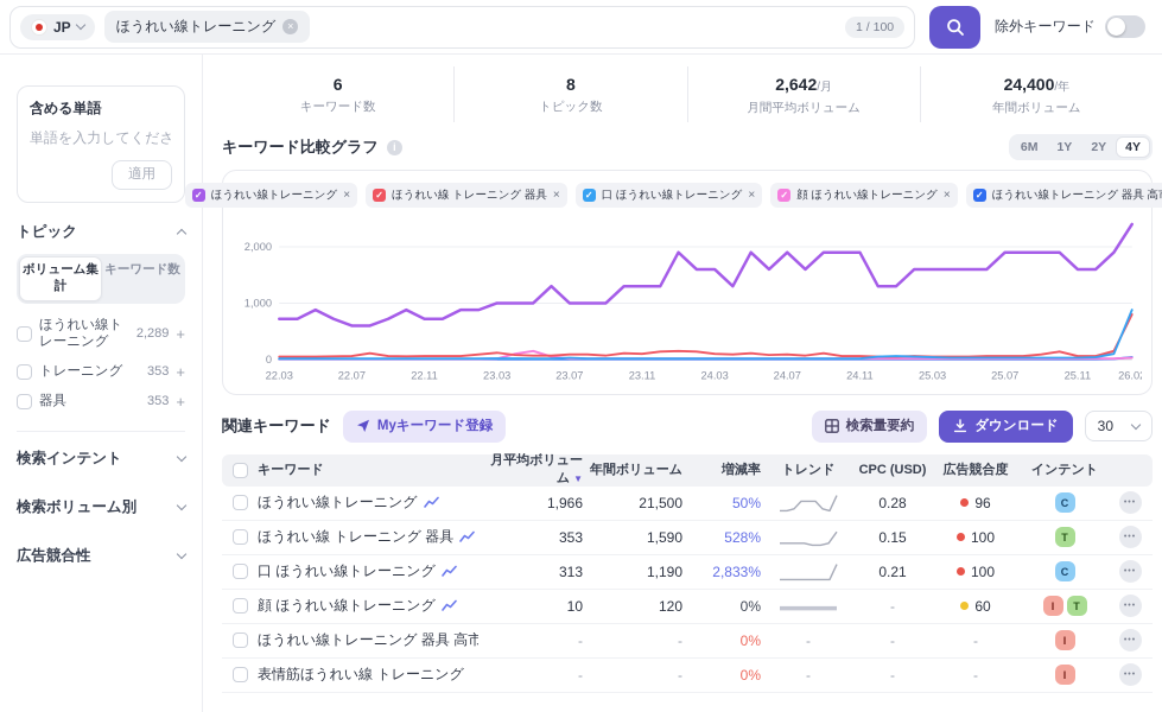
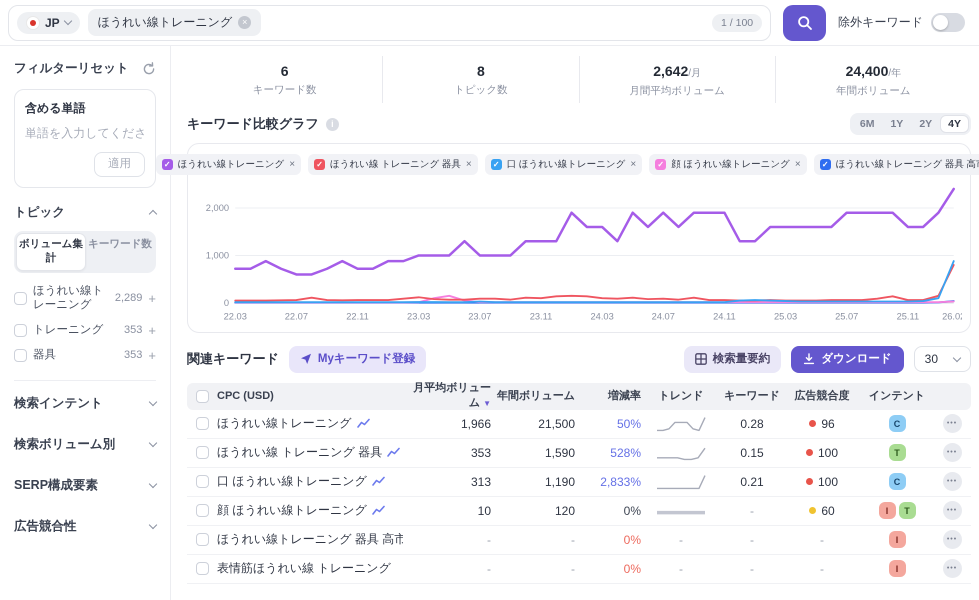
  JP
  ほうれい線トレーニング
  ×
  1 / 100
  除外キーワード
+ フィルターリセット
  含める単語
  単語を入力してくださ
  適用
  トピック
  ボリューム集計
  キーワード数
  ほうれい線トレーニング
  2,289
  +
  トレーニング
  353
  +
  器具
  353
  +
  検索インテント
  検索ボリューム別
+ SERP構成要素
  広告競合性
  6
  キーワード数
  8
  トピック数
  2,642/月
  月間平均ボリューム
  24,400/年
  年間ボリューム
  キーワード比較グラフ
  i
  6M
  1Y
  2Y
  4Y
  ✓
  ほうれい線トレーニング
  ×
  ✓
  ほうれい線 トレーニング 器具
  ×
  ✓
  口 ほうれい線トレーニング
  ×
  ✓
  顔 ほうれい線トレーニング
  ×
  ✓
  ほうれい線トレーニング 器具 高
  0
  1,000
  2,000
  22.03
  22.07
  22.11
  23.03
  23.07
  23.11
  24.03
  24.07
  24.11
  25.03
  25.07
  25.11
  26.0
  関連キーワード
  Myキーワード登録
  検索量要約
  ダウンロード
  30
- キーワード
+ CPC (USD)
  月平均ボリューム ▼
  年間ボリューム
  増減率
  トレンド
- CPC (USD)
+ キーワード
  広告競合度
  インテント
  ほうれい線トレーニング
  1,966
  21,500
  50%
  0.28
  96
  C
  ほうれい線 トレーニング 器具
  353
  1,590
  528%
  0.15
  100
  T
  口 ほうれい線トレーニング
  313
  1,190
  2,833%
  0.21
  100
  C
  顔 ほうれい線トレーニング
  10
  120
  0%
  -
  60
  I
  T
  ほうれい線トレーニング 器具 高市
  -
  -
  0%
  -
  -
  -
  I
  表情筋ほうれい線 トレーニング
  -
  -
  0%
  -
  -
  -
  I
